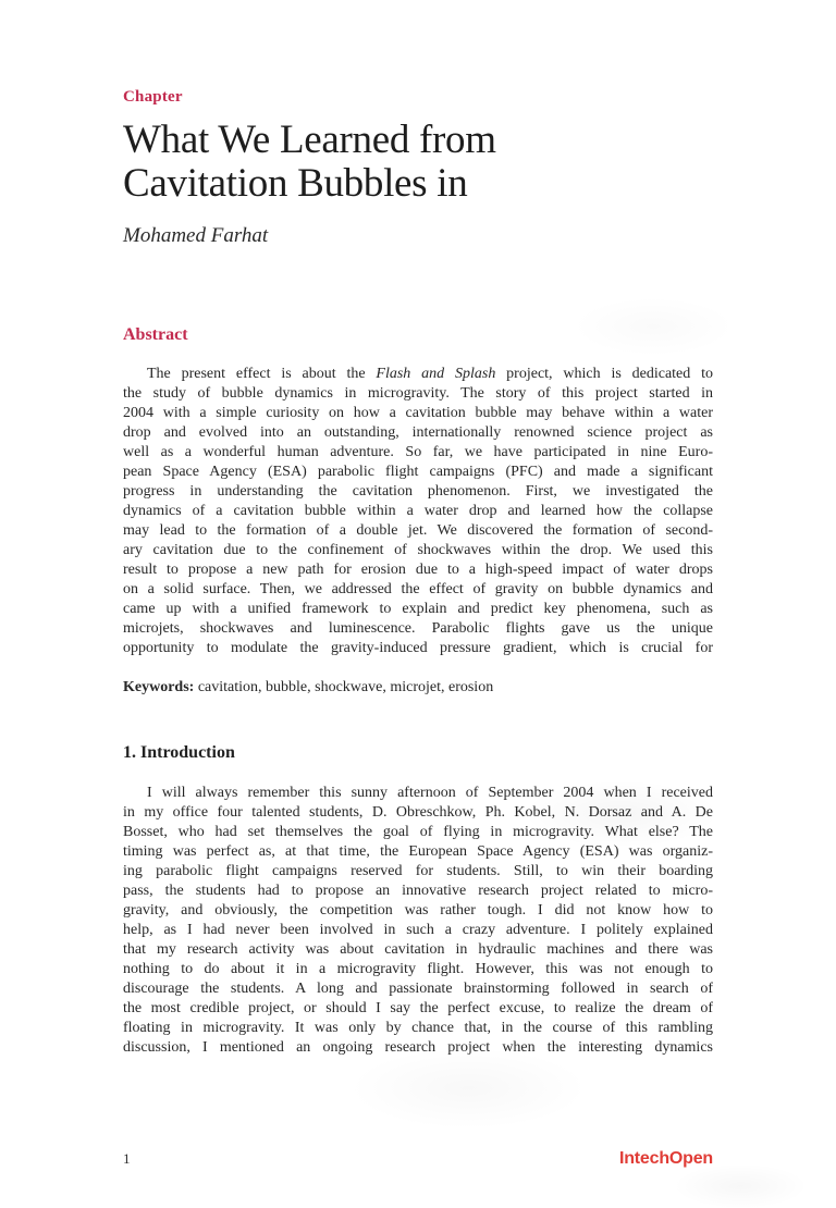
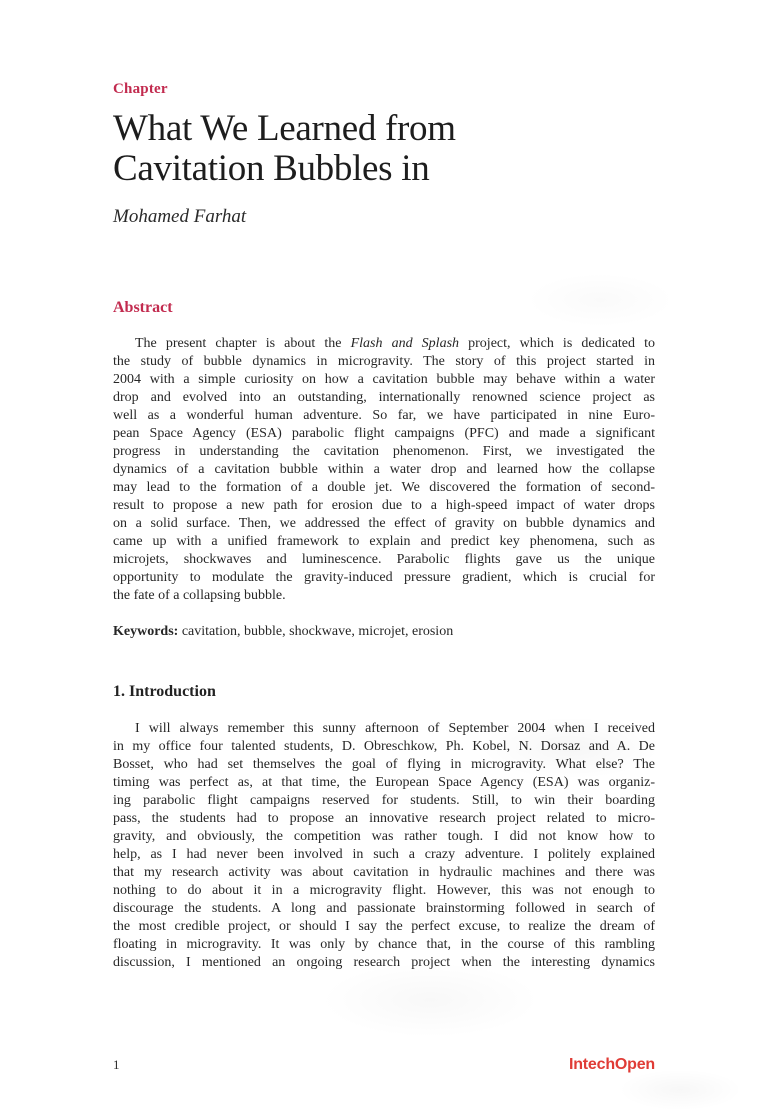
  Chapter
  What We Learned from
  Cavitation Bubbles in
  Mohamed Farhat
  Abstract
- The present effect is about the Flash and Splash project, which is dedicated to
+ The present chapter is about the Flash and Splash project, which is dedicated to
  the study of bubble dynamics in microgravity. The story of this project started in
  2004 with a simple curiosity on how a cavitation bubble may behave within a water
  drop and evolved into an outstanding, internationally renowned science project as
  well as a wonderful human adventure. So far, we have participated in nine Euro-
  pean Space Agency (ESA) parabolic flight campaigns (PFC) and made a significant
  progress in understanding the cavitation phenomenon. First, we investigated the
  dynamics of a cavitation bubble within a water drop and learned how the collapse
  may lead to the formation of a double jet. We discovered the formation of second-
- ary cavitation due to the confinement of shockwaves within the drop. We used this
  result to propose a new path for erosion due to a high-speed impact of water drops
  on a solid surface. Then, we addressed the effect of gravity on bubble dynamics and
  came up with a unified framework to explain and predict key phenomena, such as
  microjets, shockwaves and luminescence. Parabolic flights gave us the unique
  opportunity to modulate the gravity-induced pressure gradient, which is crucial for
+ the fate of a collapsing bubble.
  Keywords: cavitation, bubble, shockwave, microjet, erosion
  1. Introduction
  I will always remember this sunny afternoon of September 2004 when I received
  in my office four talented students, D. Obreschkow, Ph. Kobel, N. Dorsaz and A. De
  Bosset, who had set themselves the goal of flying in microgravity. What else? The
  timing was perfect as, at that time, the European Space Agency (ESA) was organiz-
  ing parabolic flight campaigns reserved for students. Still, to win their boarding
  pass, the students had to propose an innovative research project related to micro-
  gravity, and obviously, the competition was rather tough. I did not know how to
  help, as I had never been involved in such a crazy adventure. I politely explained
  that my research activity was about cavitation in hydraulic machines and there was
  nothing to do about it in a microgravity flight. However, this was not enough to
  discourage the students. A long and passionate brainstorming followed in search of
  the most credible project, or should I say the perfect excuse, to realize the dream of
  floating in microgravity. It was only by chance that, in the course of this rambling
  discussion, I mentioned an ongoing research project when the interesting dynamics
  1
  IntechOpen
